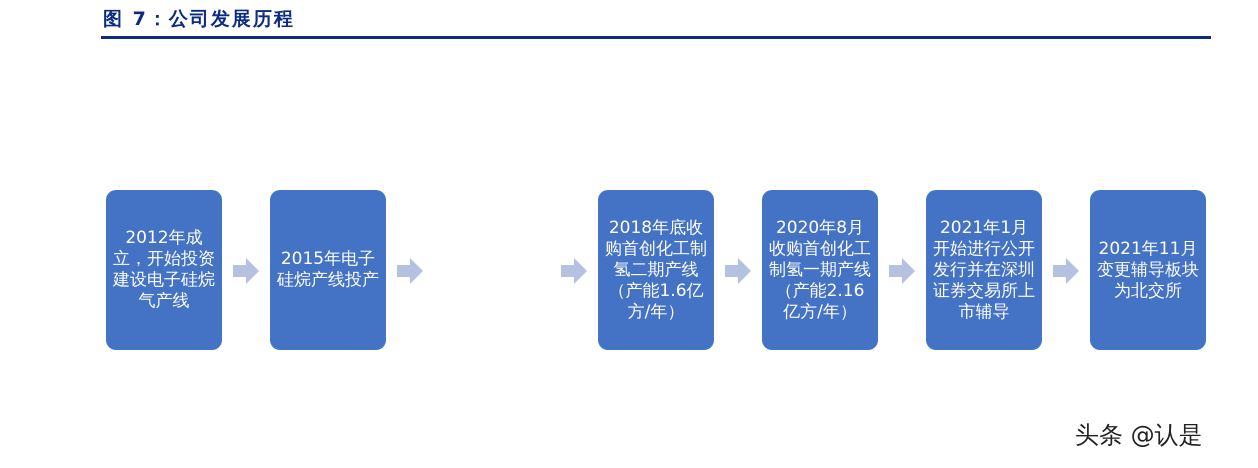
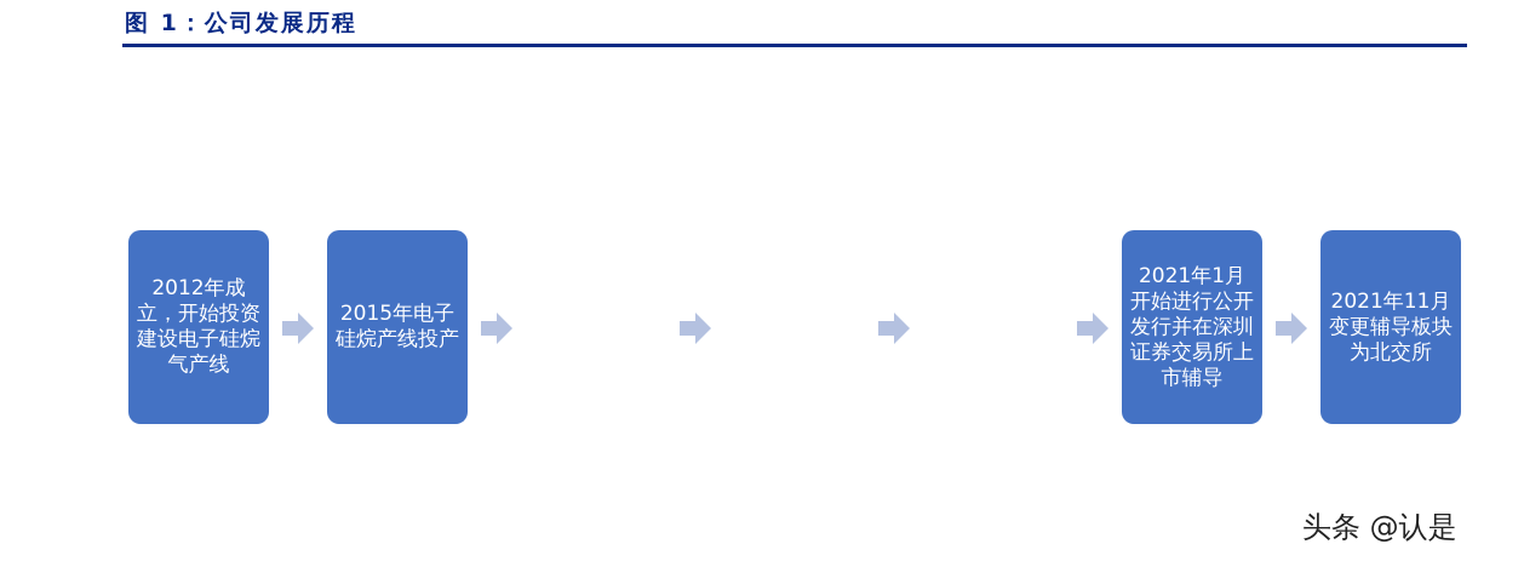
- 图 7：公司发展历程
+ 图 1：公司发展历程
  2012年成立，开始投资建设电子硅烷气产线
  2015年电子硅烷产线投产
- 2018年底收购首创化工制氢二期产线（产能1.6亿方/年）
- 2020年8月收购首创化工制氢一期产线（产能2.16亿方/年）
  2021年1月开始进行公开发行并在深圳证券交易所上市辅导
  2021年11月变更辅导板块为北交所
  头条 @认是
